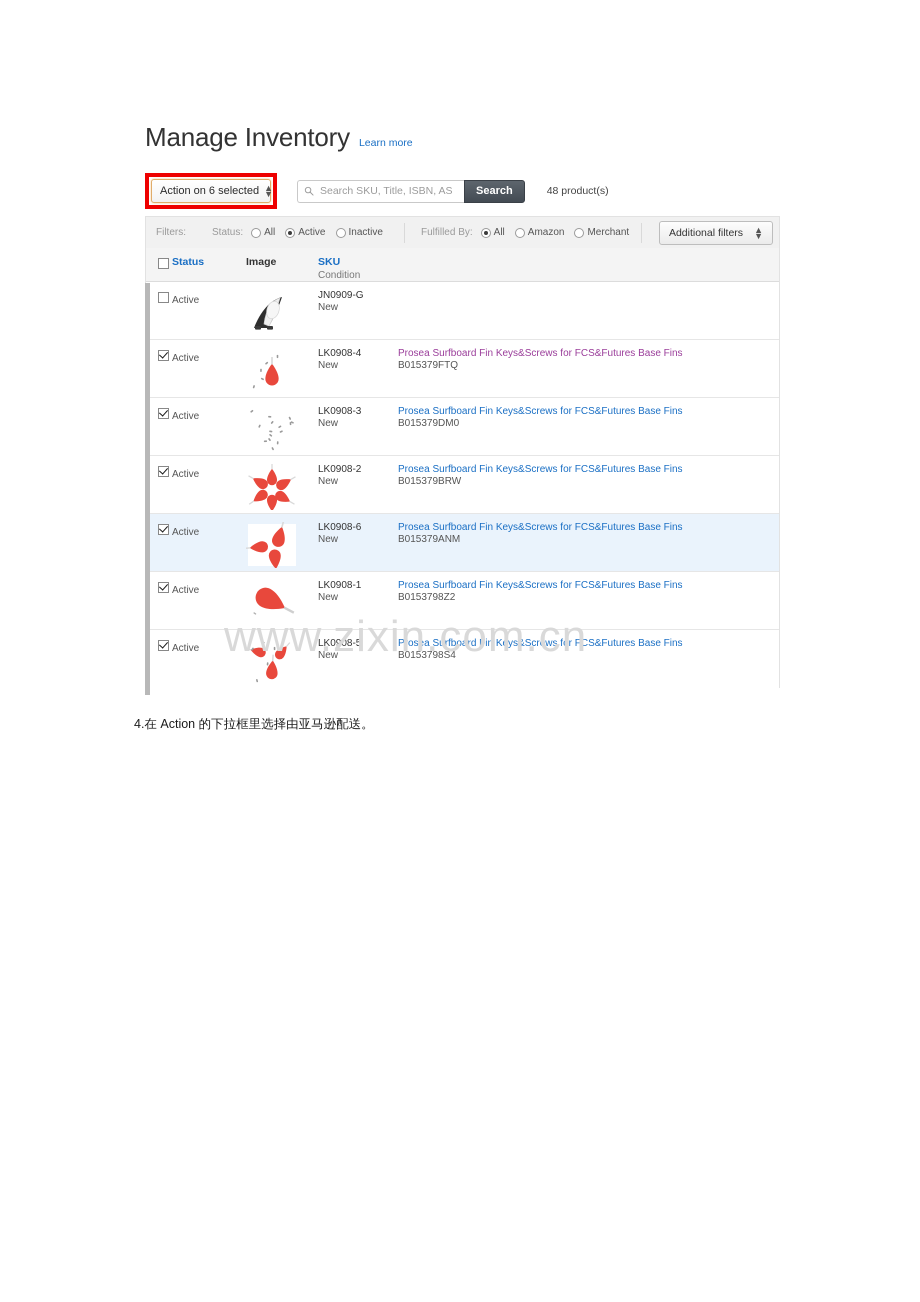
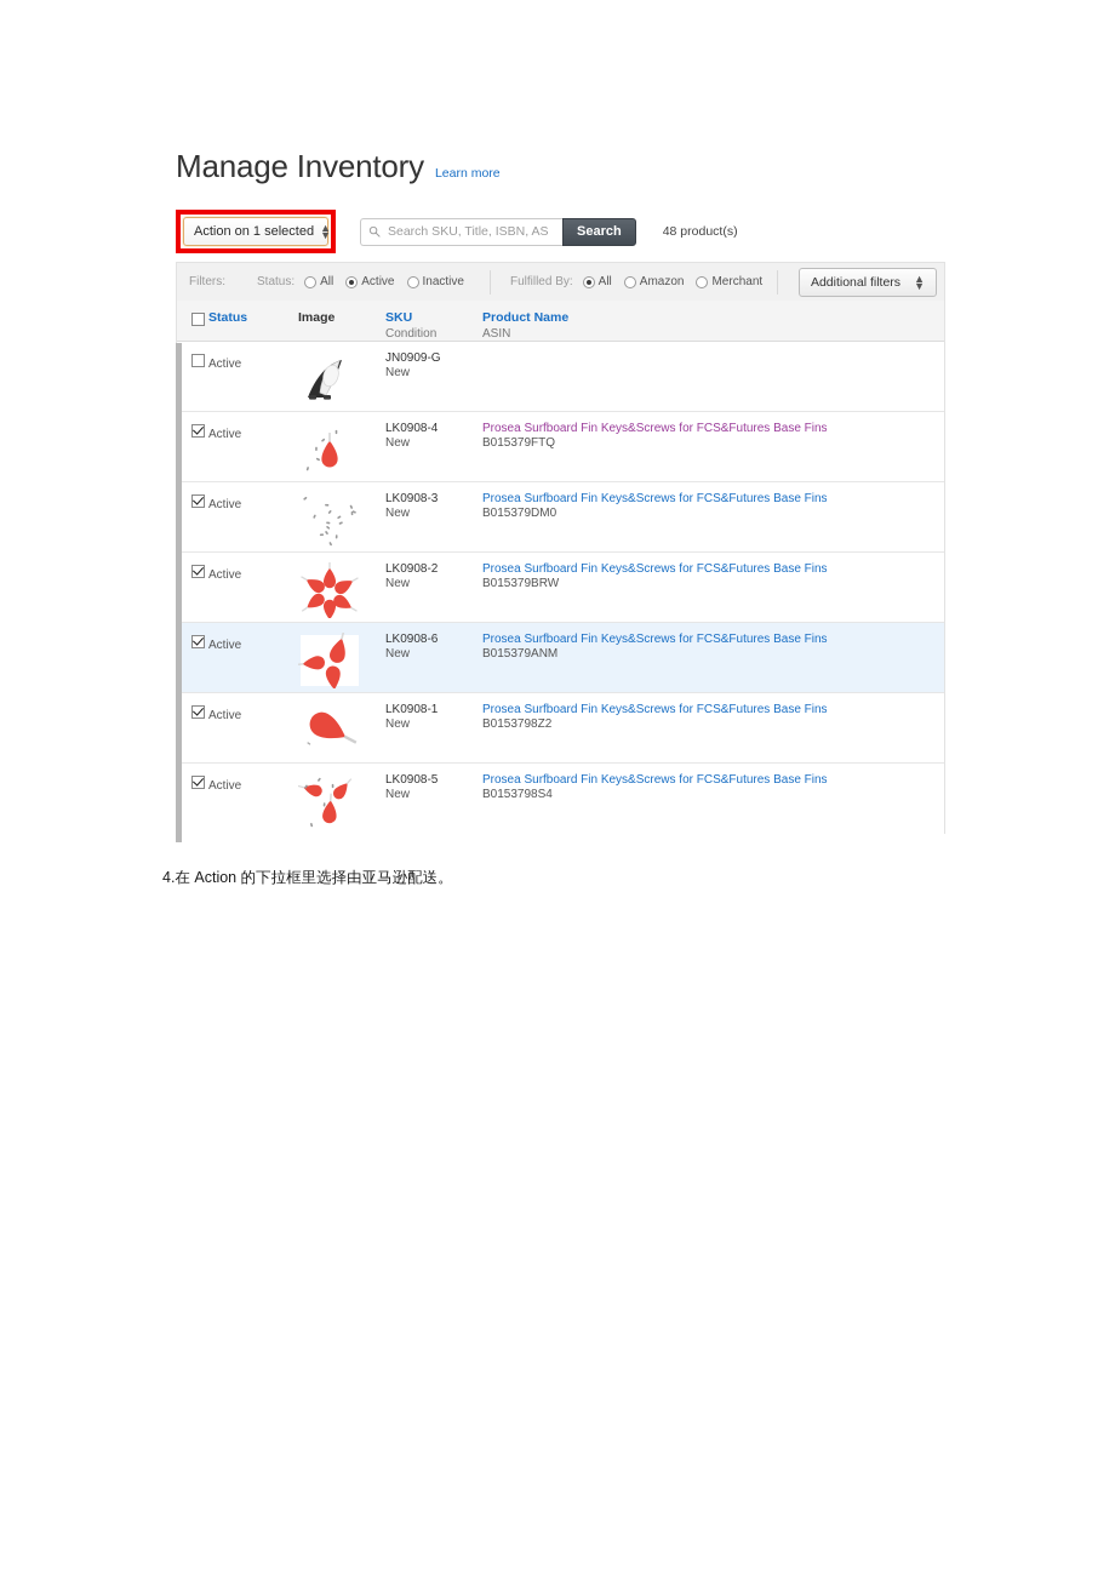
  Manage Inventory
  Learn more
- Action on 6 selected
+ Action on 1 selected
  ▲
  ▼
  Search SKU, Title, ISBN, AS
  Search
  48 product(s)
  Filters:
  Status:
  All
  Active
  Inactive
  Fulfilled By:
  All
  Amazon
  Merchant
  Additional filters
  ▲
  ▼
  Status
  Image
  SKU
  Condition
+ Product Name
+ ASIN
  Active
  JN0909-G
  New
  Active
  LK0908-4
  New
  Prosea Surfboard Fin Keys&Screws for FCS&Futures Base Fins
  B015379FTQ
  Active
  LK0908-3
  New
  Prosea Surfboard Fin Keys&Screws for FCS&Futures Base Fins
  B015379DM0
  Active
  LK0908-2
  New
  Prosea Surfboard Fin Keys&Screws for FCS&Futures Base Fins
  B015379BRW
  Active
  LK0908-6
  New
  Prosea Surfboard Fin Keys&Screws for FCS&Futures Base Fins
  B015379ANM
  Active
  LK0908-1
  New
  Prosea Surfboard Fin Keys&Screws for FCS&Futures Base Fins
  B0153798Z2
  Active
  LK0908-5
  New
  Prosea Surfboard Fin Keys&Screws for FCS&Futures Base Fins
  B0153798S4
- www.zixin.com.cn
  4.在 Action 的下拉框里选择由亚马逊配送。
